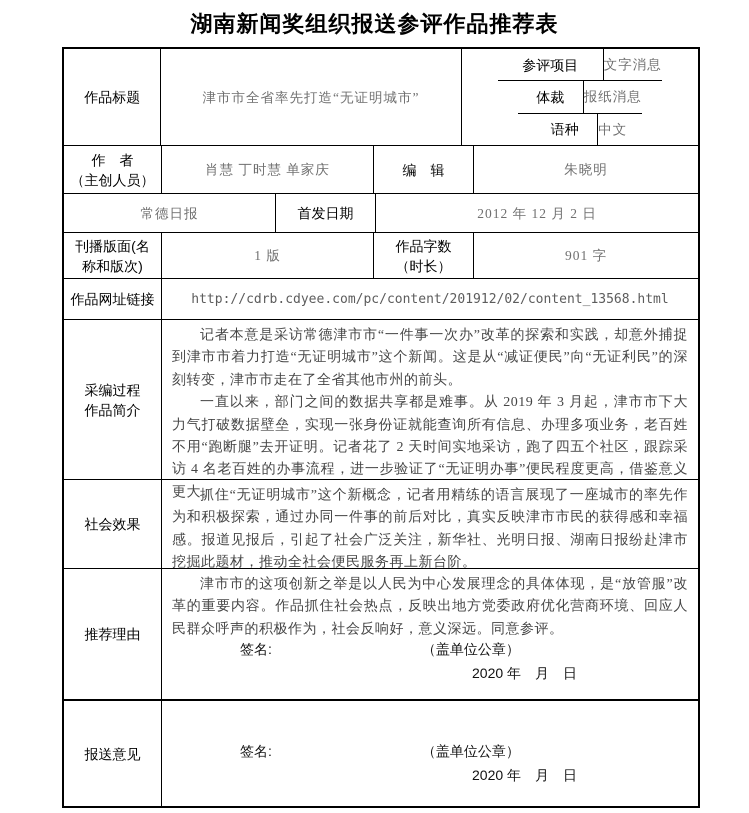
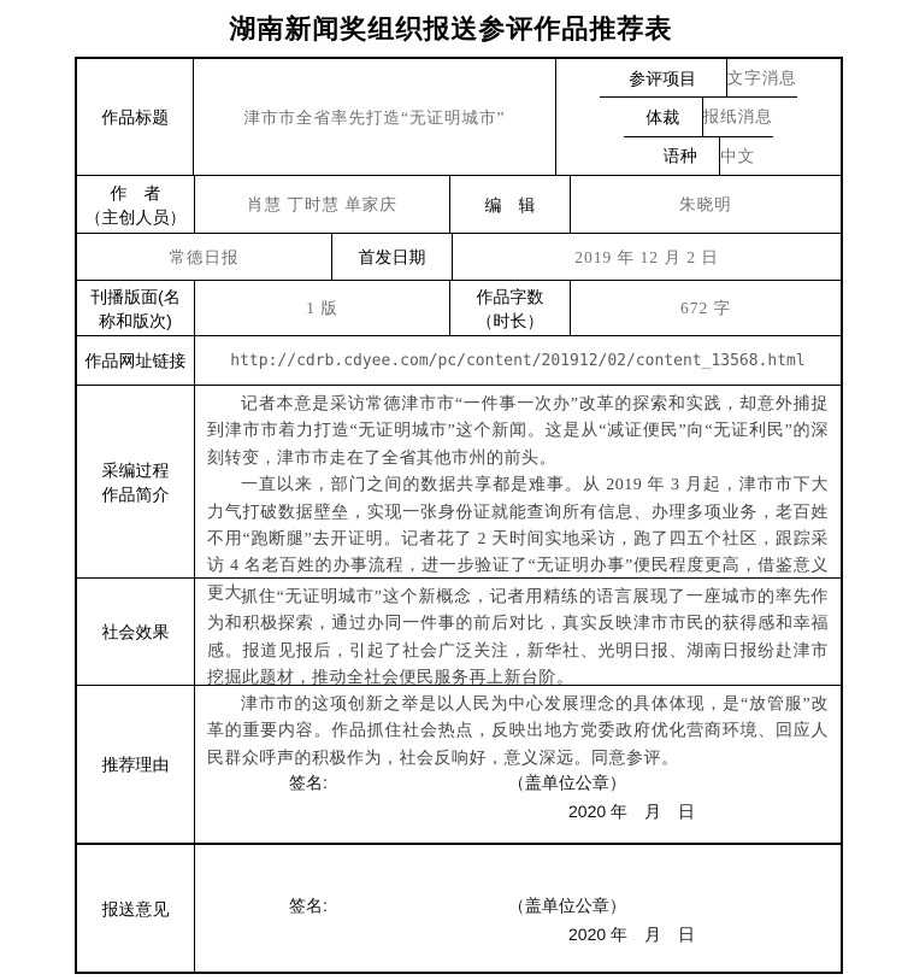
  湖南新闻奖组织报送参评作品推荐表
  作品标题
  津市市全省率先打造“无证明城市”
  参评项目
  文字消息
  体裁
  报纸消息
  语种
  中文
  作 者
  （主创人员）
  肖慧 丁时慧 单家庆
  编 辑
  朱晓明
  常德日报
  首发日期
- 2012 年 12 月 2 日
+ 2019 年 12 月 2 日
  刊播版面(名
  称和版次)
  1 版
  作品字数
  （时长）
- 901 字
+ 672 字
  作品网址链接
  http://cdrb.cdyee.com/pc/content/201912/02/content_13568.html
  采编过程
  作品简介
  记者本意是采访常德津市市“一件事一次办”改革的探索和实践，却意外捕捉到津市市着力打造“无证明城市”这个新闻。这是从“减证便民”向“无证利民”的深刻转变，津市市走在了全省其他市州的前头。
  一直以来，部门之间的数据共享都是难事。从 2019 年 3 月起，津市市下大力气打破数据壁垒，实现一张身份证就能查询所有信息、办理多项业务，老百姓不用“跑断腿”去开证明。记者花了 2 天时间实地采访，跑了四五个社区，跟踪采访 4 名老百姓的办事流程，进一步验证了“无证明办事”便民程度更高，借鉴意义更大。
  社会效果
  抓住“无证明城市”这个新概念，记者用精练的语言展现了一座城市的率先作为和积极探索，通过办同一件事的前后对比，真实反映津市市民的获得感和幸福感。报道见报后，引起了社会广泛关注，新华社、光明日报、湖南日报纷赴津市挖掘此题材，推动全社会便民服务再上新台阶。
  推荐理由
  津市市的这项创新之举是以人民为中心发展理念的具体体现，是“放管服”改革的重要内容。作品抓住社会热点，反映出地方党委政府优化营商环境、回应人民群众呼声的积极作为，社会反响好，意义深远。同意参评。
  签名:
  （盖单位公章）
  2020 年 月 日
  报送意见
  签名:
  （盖单位公章）
  2020 年 月 日
